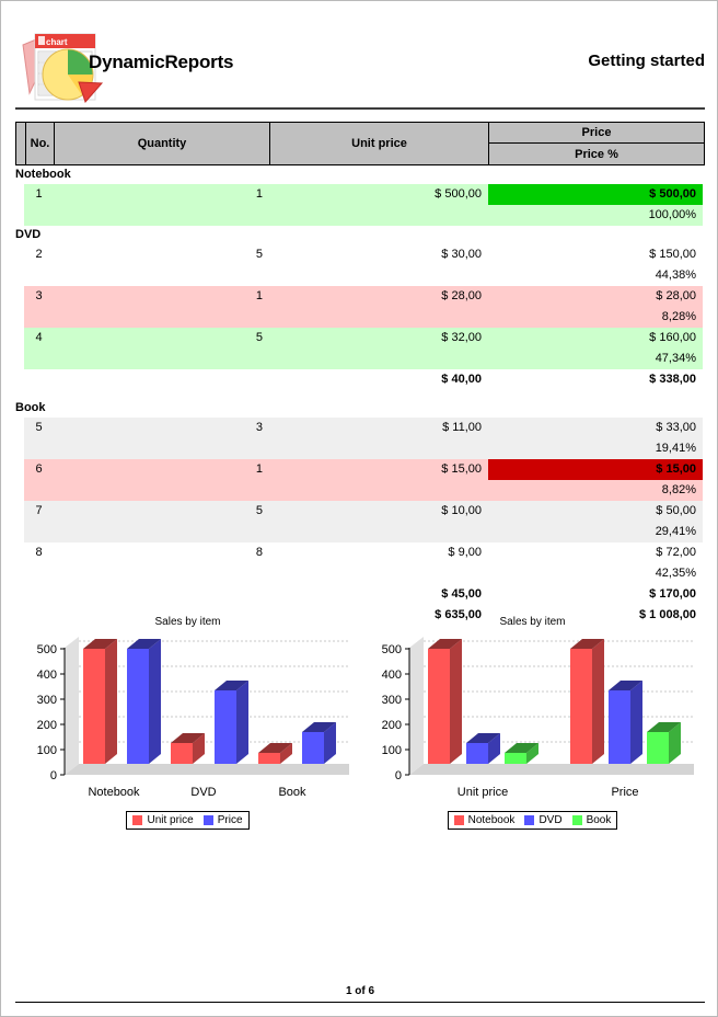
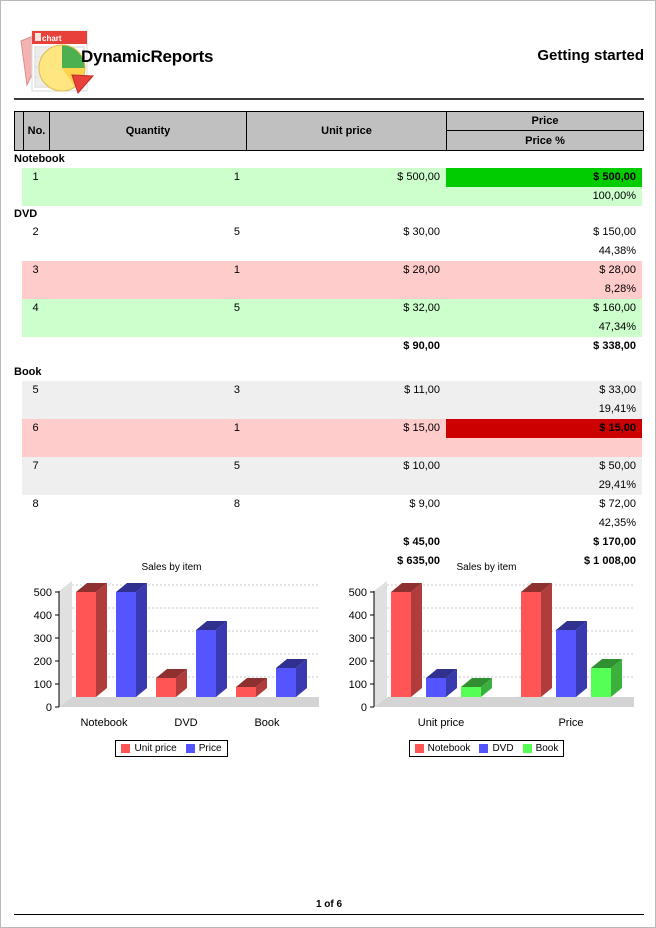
  chart
  DynamicReports
  Getting started
  No.
  Quantity
  Unit price
  Price
  Price %
  Notebook
  1
  1
  $ 500,00
  $ 500,00
  100,00%
  DVD
  2
  5
  $ 30,00
  $ 150,00
  44,38%
  3
  1
  $ 28,00
  $ 28,00
  8,28%
  4
  5
  $ 32,00
  $ 160,00
  47,34%
- $ 40,00
+ $ 90,00
  $ 338,00
  Book
  5
  3
  $ 11,00
  $ 33,00
  19,41%
  6
  1
  $ 15,00
  $ 15,00
- 8,82%
  7
  5
  $ 10,00
  $ 50,00
  29,41%
  8
  8
  $ 9,00
  $ 72,00
  42,35%
  $ 45,00
  $ 170,00
  $ 635,00
  $ 1 008,00
  Sales by item
  0
  100
  200
  300
  400
  500
  Notebook
  DVD
  Book
  Unit price
  Price
  Sales by item
  0
  100
  200
  300
  400
  500
  Unit price
  Price
  Notebook
  DVD
  Book
  1 of 6
